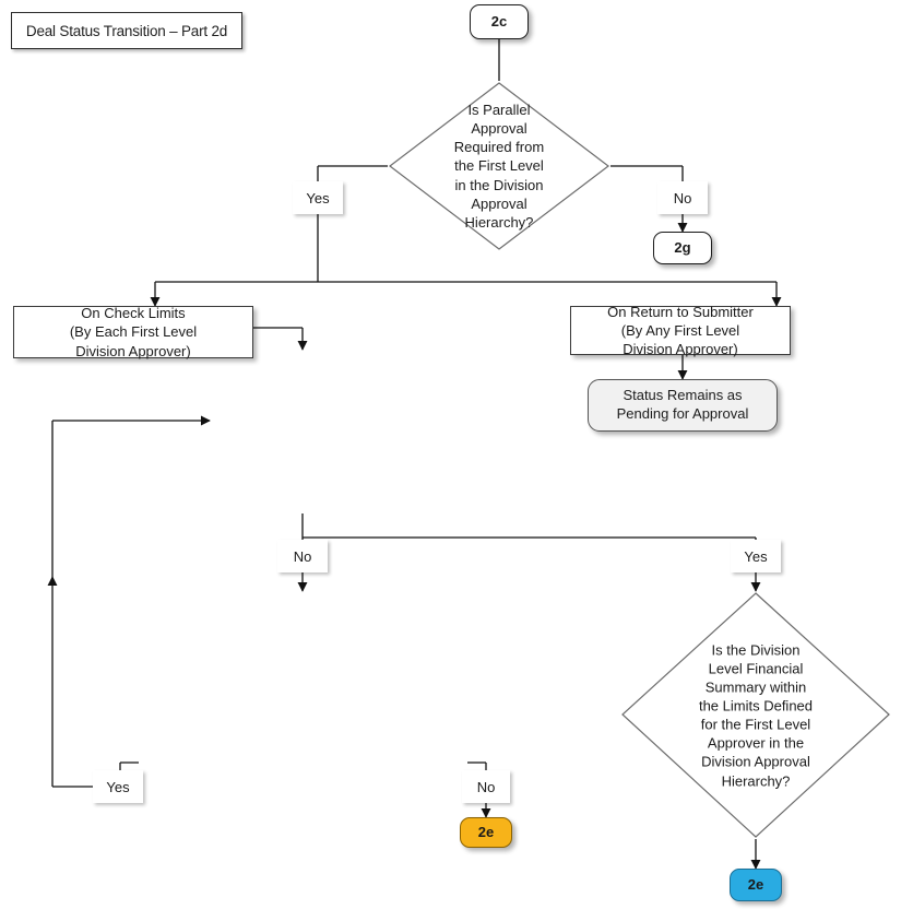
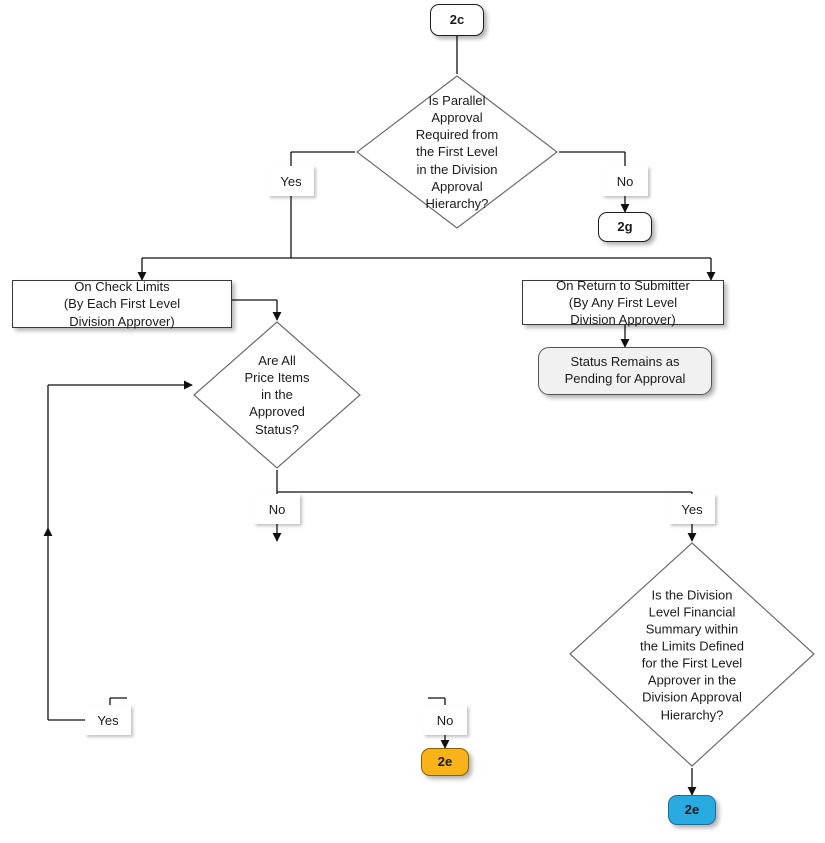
- Deal Status Transition – Part 2d
  2c
  Is Parallel
  Approval
  Required from
  the First Level
  in the Division
  Approval
  Hierarchy?
  Yes
  No
  2g
  On Check Limits
  (By Each First Level
  Division Approver)
  On Return to Submitter
  (By Any First Level
  Division Approver)
  Status Remains as
  Pending for Approval
+ Are All
+ Price Items
+ in the
+ Approved
+ Status?
  No
  Yes
  Yes
  No
  2e
  Is the Division
  Level Financial
  Summary within
  the Limits Defined
  for the First Level
  Approver in the
  Division Approval
  Hierarchy?
  2e
